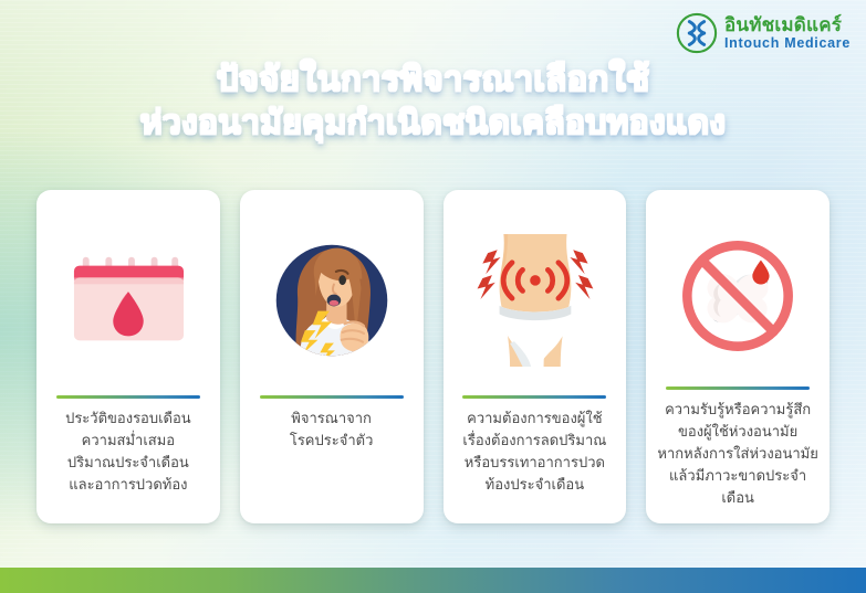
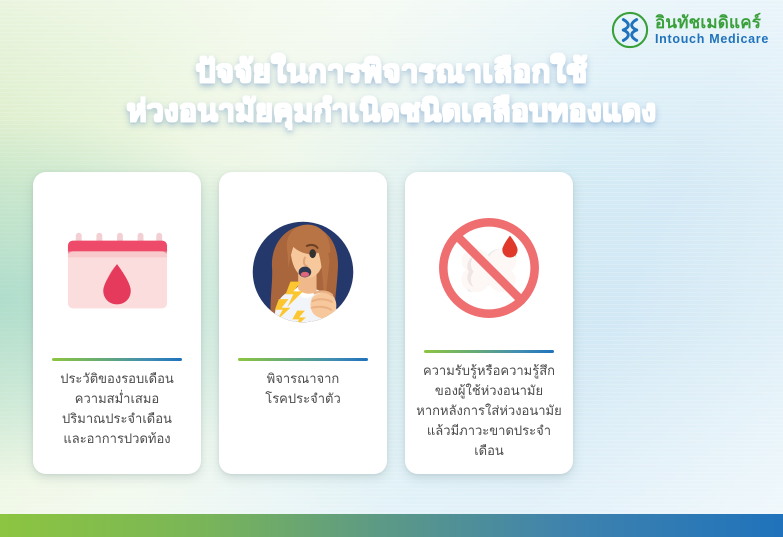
  อินทัชเมดิแคร์
  Intouch Medicare
  ปัจจัยในการพิจารณาเลือกใช้
  ห่วงอนามัยคุมกำเนิดชนิดเคลือบทองแดง
  ประวัติของรอบเดือน
  ความสม่ำเสมอ
  ปริมาณประจำเดือน
  และอาการปวดท้อง
  พิจารณาจาก
  โรคประจำตัว
- ความต้องการของผู้ใช้
- เรื่องต้องการลดปริมาณ
- หรือบรรเทาอาการปวด
- ท้องประจำเดือน
  ความรับรู้หรือความรู้สึก
  ของผู้ใช้ห่วงอนามัย
  หากหลังการใส่ห่วงอนามัย
  แล้วมีภาวะขาดประจำเดือน
